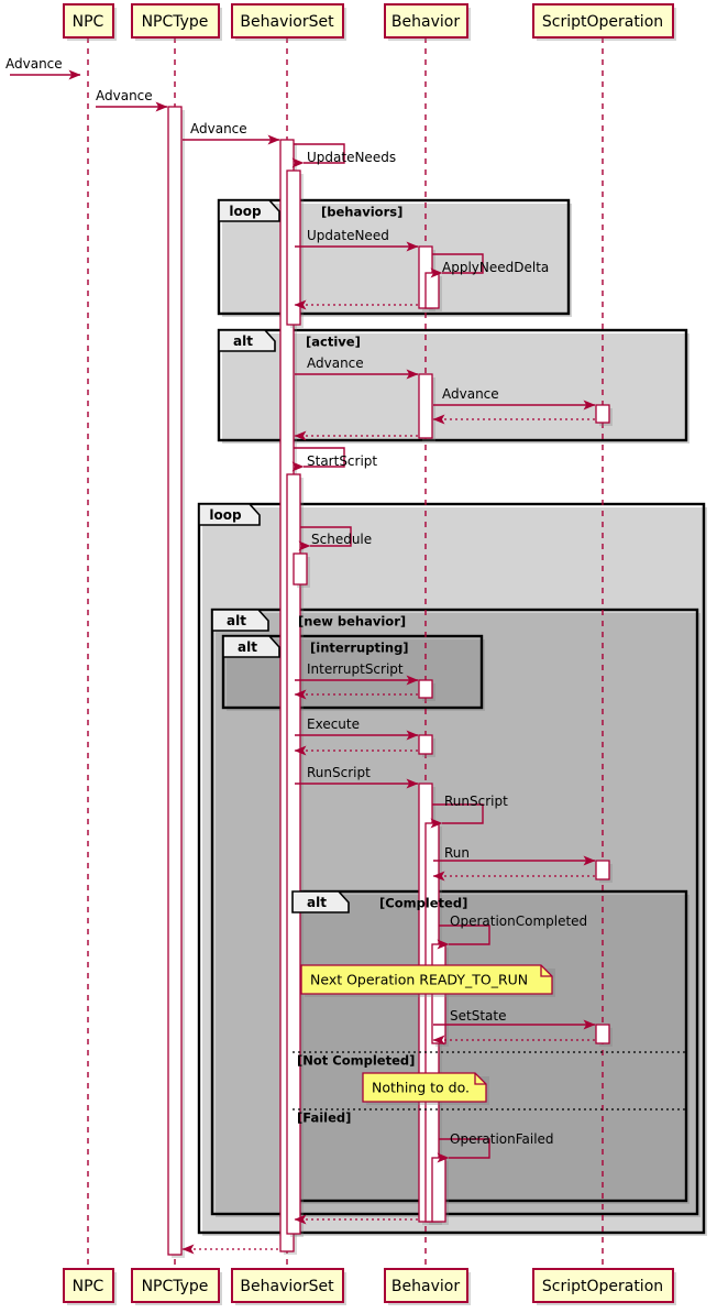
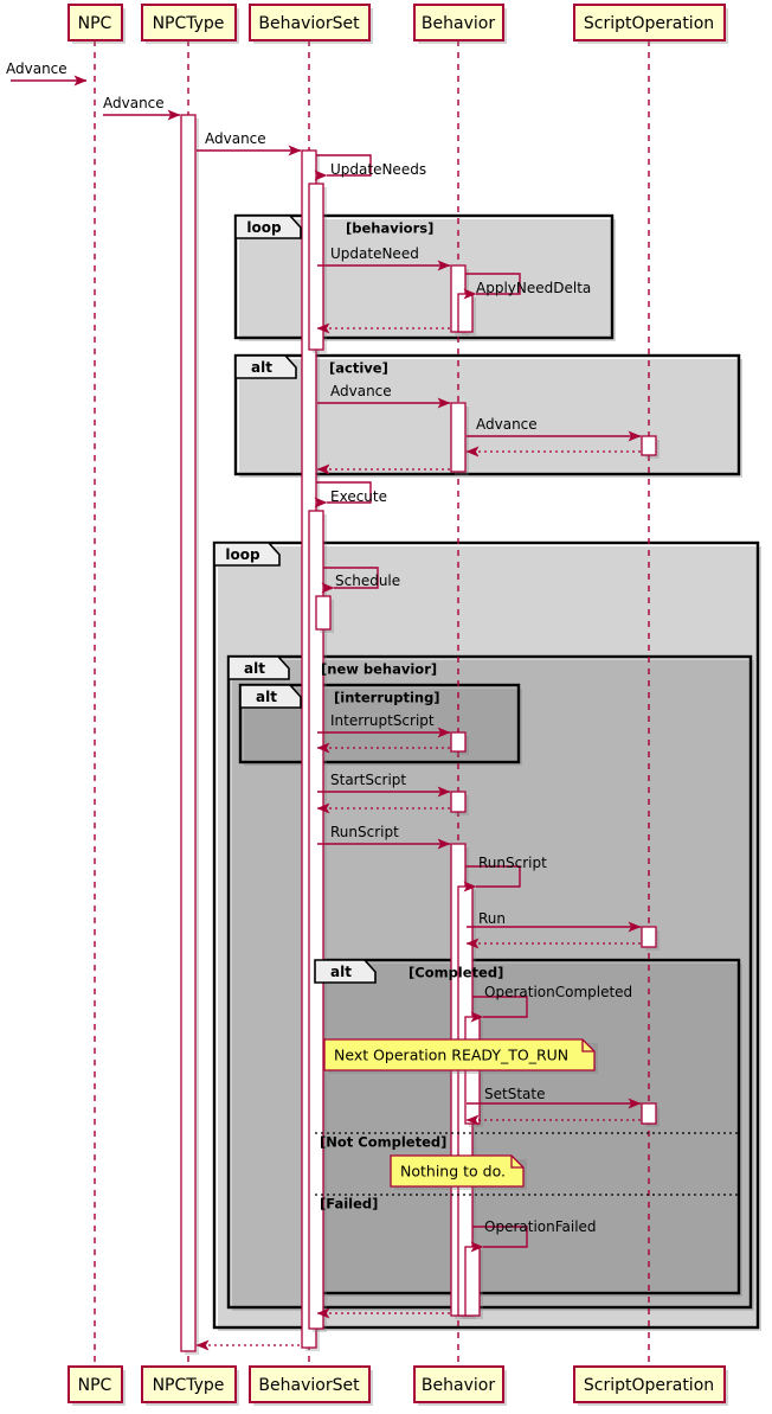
  Advance
  Advance
  Advance
  UpdateNeeds
  UpdateNeed
  ApplyNeedDelta
  Advance
  Advance
- StartScript
+ Execute
  Schedule
  InterruptScript
- Execute
+ StartScript
  RunScript
  RunScript
  Run
  OperationCompleted
  SetState
  OperationFailed
  loop
  [behaviors]
  alt
  [active]
  loop
  alt
  [new behavior]
  alt
  [interrupting]
  alt
  [Completed]
  [Not Completed]
  [Failed]
  Next Operation READY_TO_RUN
  Nothing to do.
  NPC
  NPC
  NPCType
  NPCType
  BehaviorSet
  BehaviorSet
  Behavior
  Behavior
  ScriptOperation
  ScriptOperation
